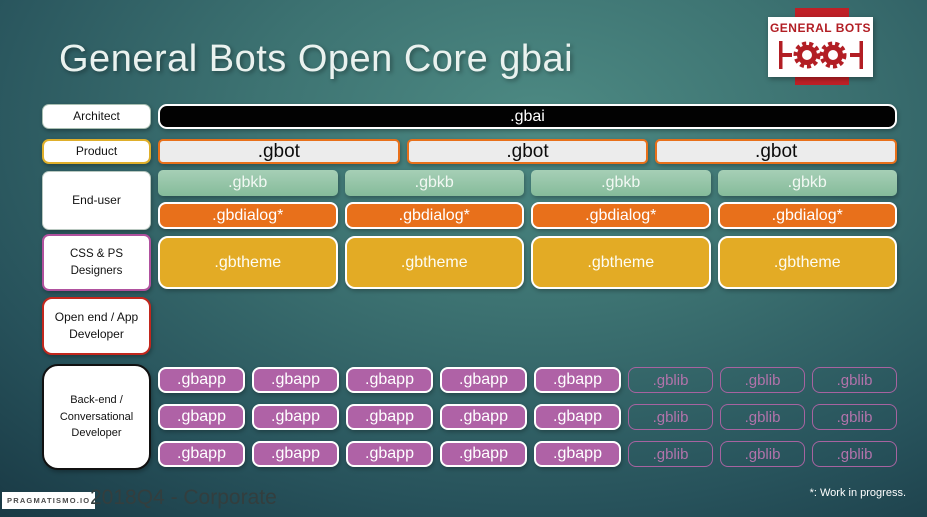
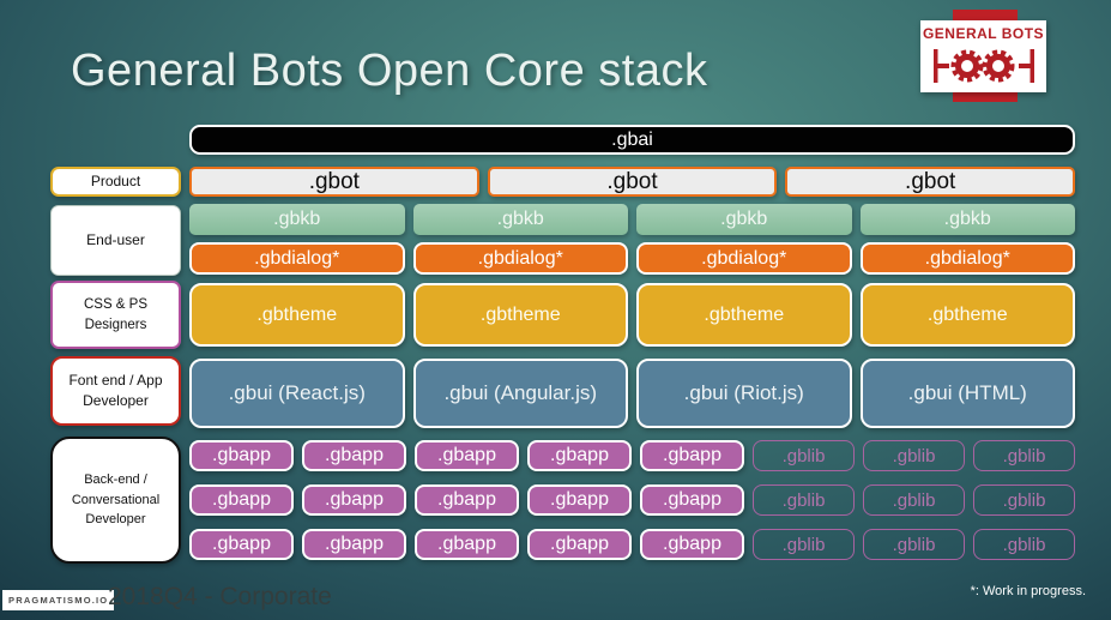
- General Bots Open Core gbai
+ General Bots Open Core stack
  GENERAL BOTS
- Architect
  Product
  End-user
  CSS & PS Designers
- Open end / App Developer
+ Font end / App Developer
  Back-end / Conversational Developer
  .gbai
  .gbot
  .gbot
  .gbot
  .gbkb
  .gbkb
  .gbkb
  .gbkb
  .gbdialog*
  .gbdialog*
  .gbdialog*
  .gbdialog*
  .gbtheme
  .gbtheme
  .gbtheme
  .gbtheme
+ .gbui (React.js)
+ .gbui (Angular.js)
+ .gbui (Riot.js)
+ .gbui (HTML)
  .gbapp
  .gbapp
  .gbapp
  .gbapp
  .gbapp
  .gblib
  .gblib
  .gblib
  .gbapp
  .gbapp
  .gbapp
  .gbapp
  .gbapp
  .gblib
  .gblib
  .gblib
  .gbapp
  .gbapp
  .gbapp
  .gbapp
  .gbapp
  .gblib
  .gblib
  .gblib
  PRAGMATISMO.IO
  2018Q4 - Corporate
  *: Work in progress.
